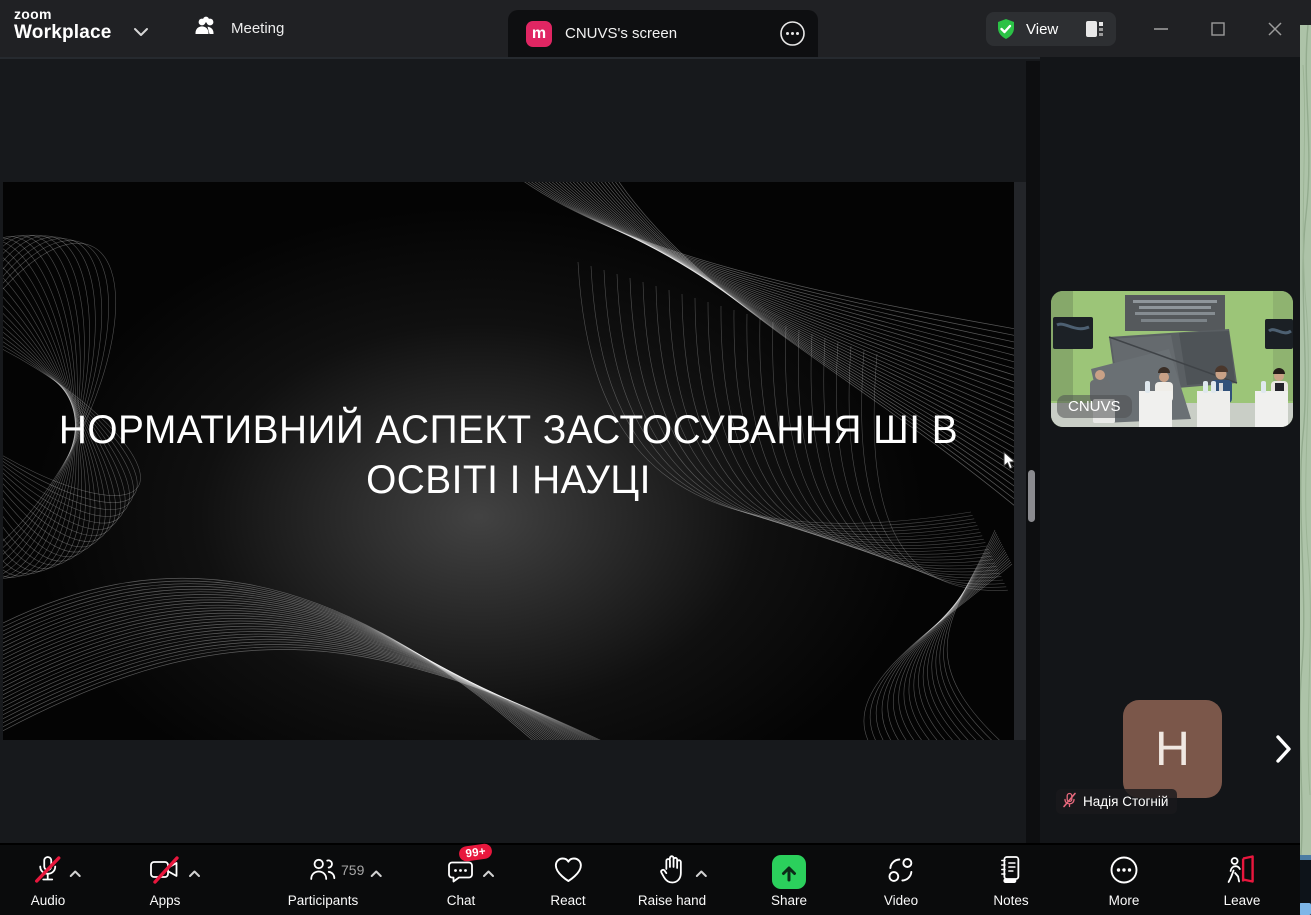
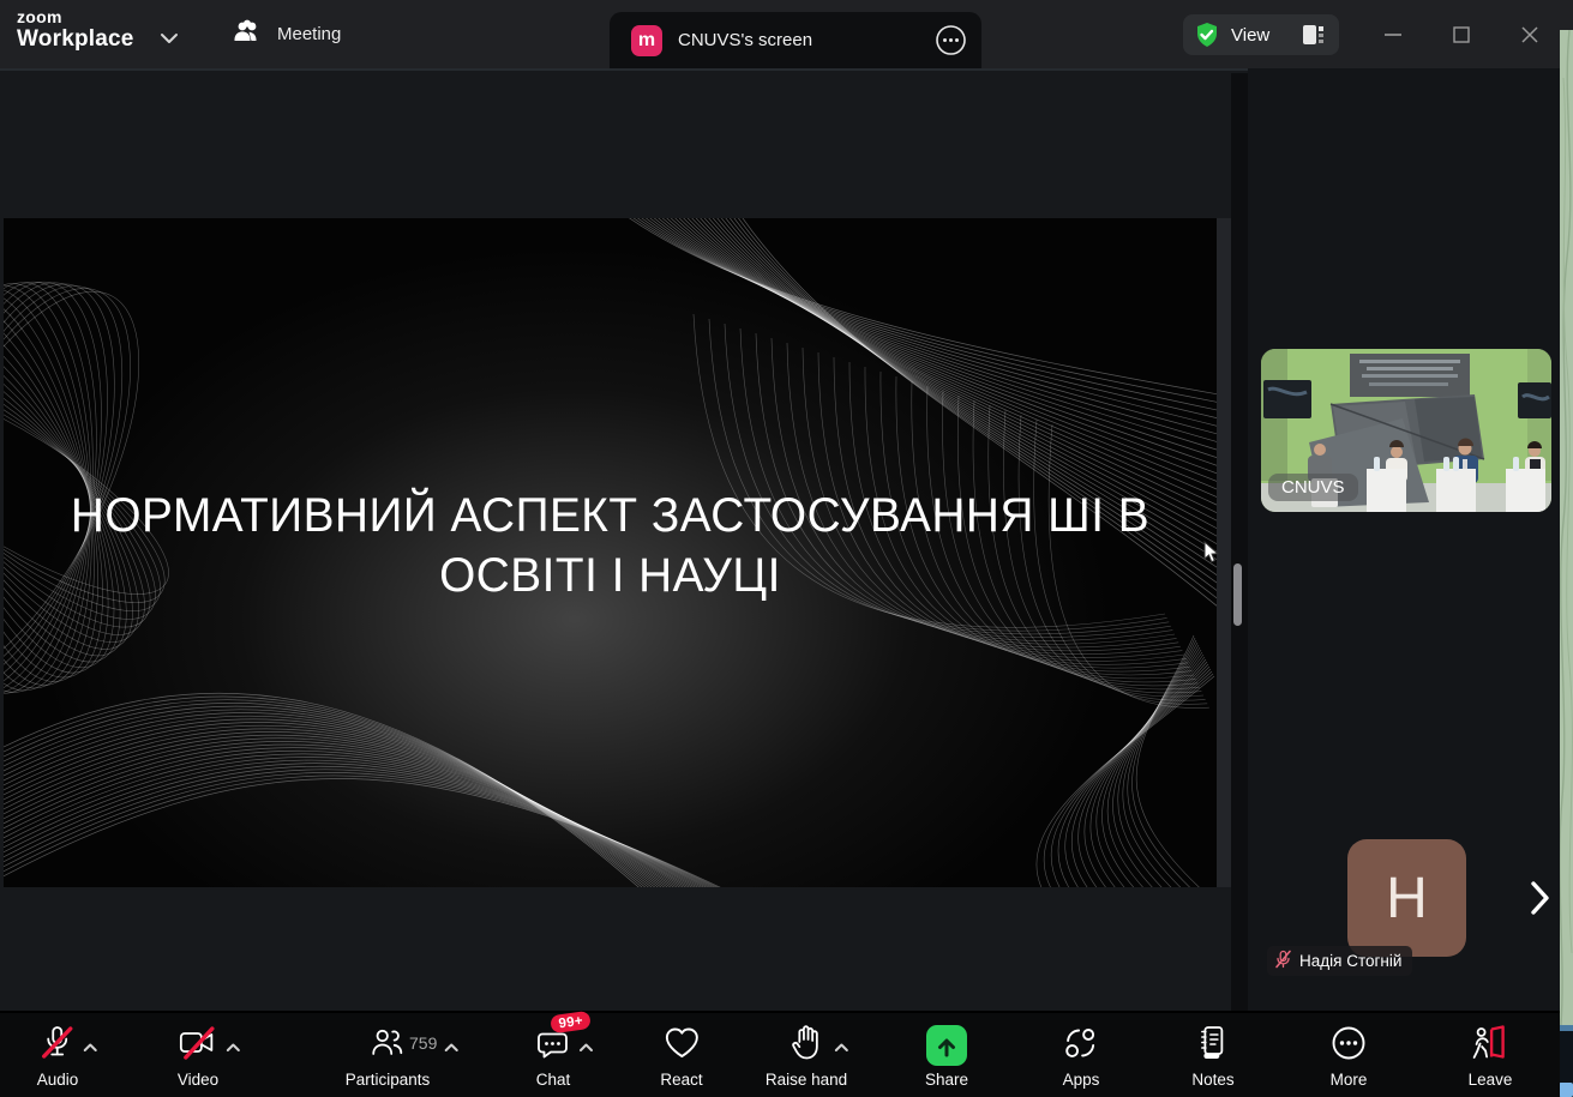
  zoom
  Workplace
  Meeting
  m
  CNUVS's screen
  View
  НОРМАТИВНИЙ АСПЕКТ ЗАСТОСУВАННЯ ШІ В
  ОСВІТІ І НАУЦІ
  CNUVS
  H
  Надія Стогній
  Audio
- Apps
+ Video
  759
  Participants
  Chat
  React
  Raise hand
  Share
- Video
+ Apps
  Notes
  More
  Leave
